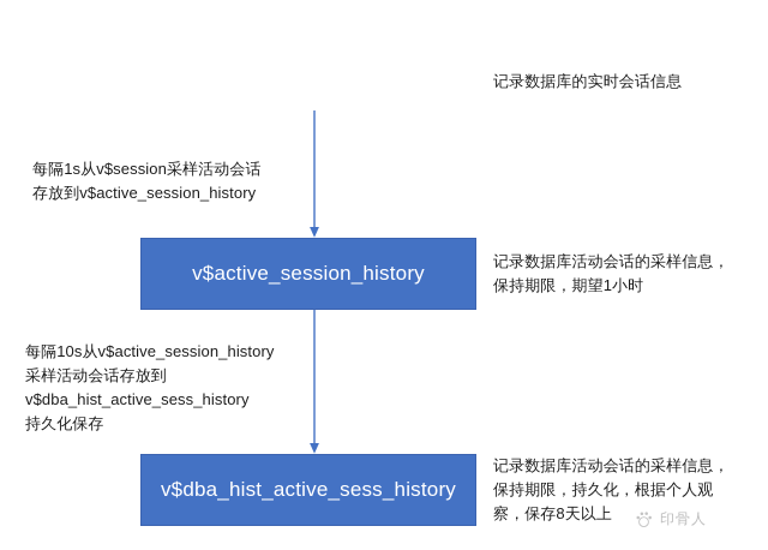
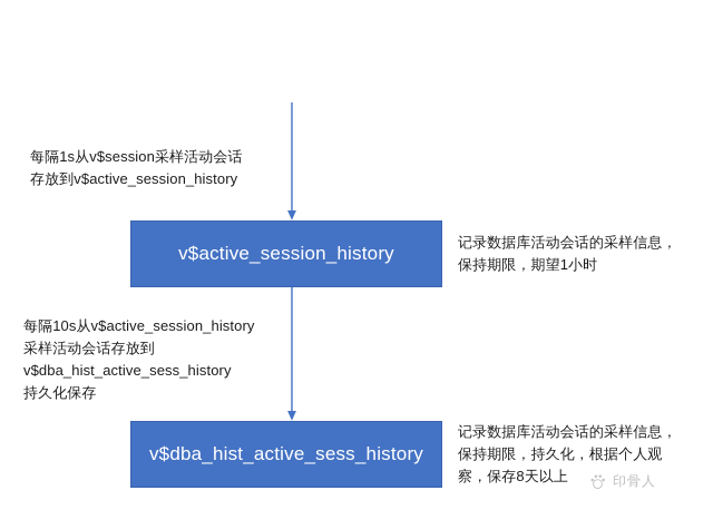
- 记录数据库的实时会话信息
  每隔1s从v$session采样活动会话
  存放到v$active_session_history
  v$active_session_history
  记录数据库活动会话的采样信息，
  保持期限，期望1小时
  每隔10s从v$active_session_history
  采样活动会话存放到
  v$dba_hist_active_sess_history
  持久化保存
  v$dba_hist_active_sess_history
  记录数据库活动会话的采样信息，
  保持期限，持久化，根据个人观
  察，保存8天以上
  印骨人
